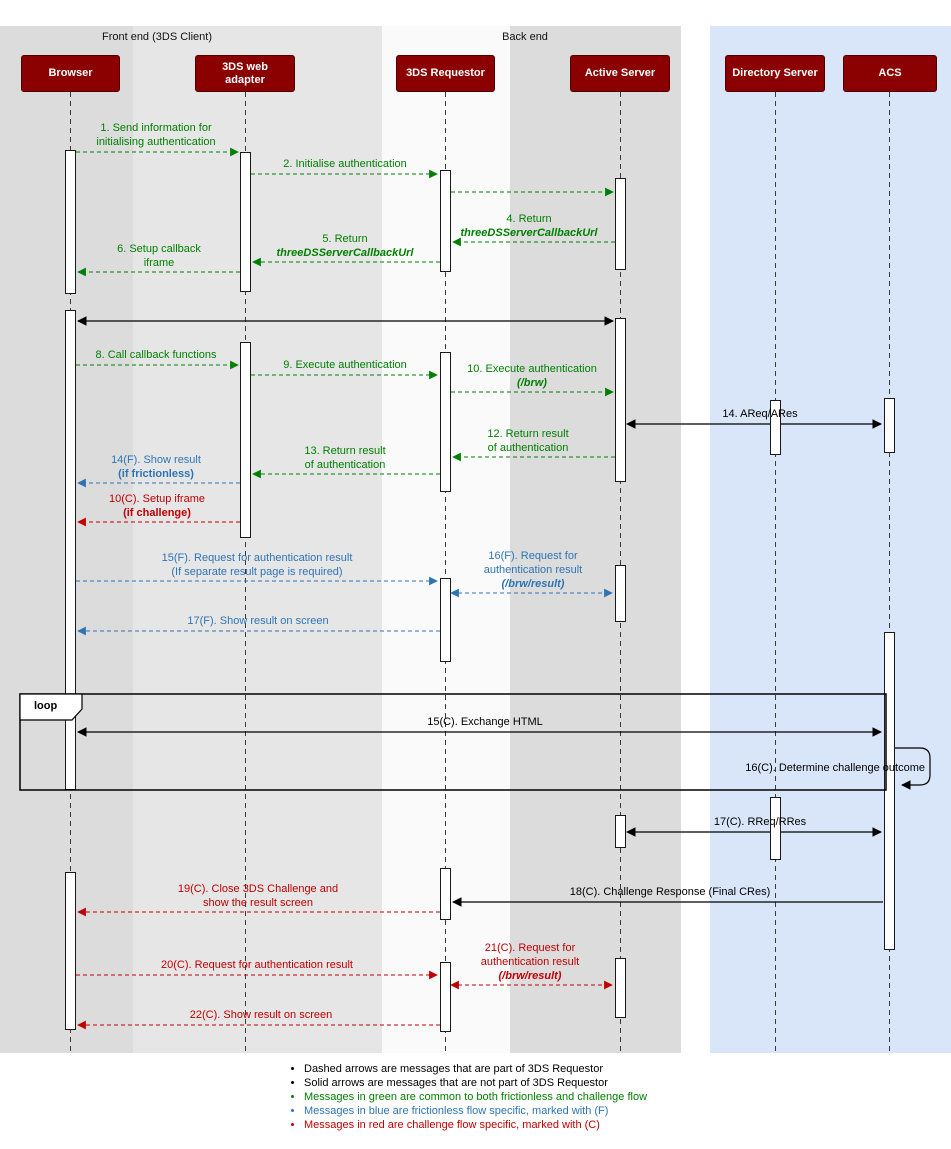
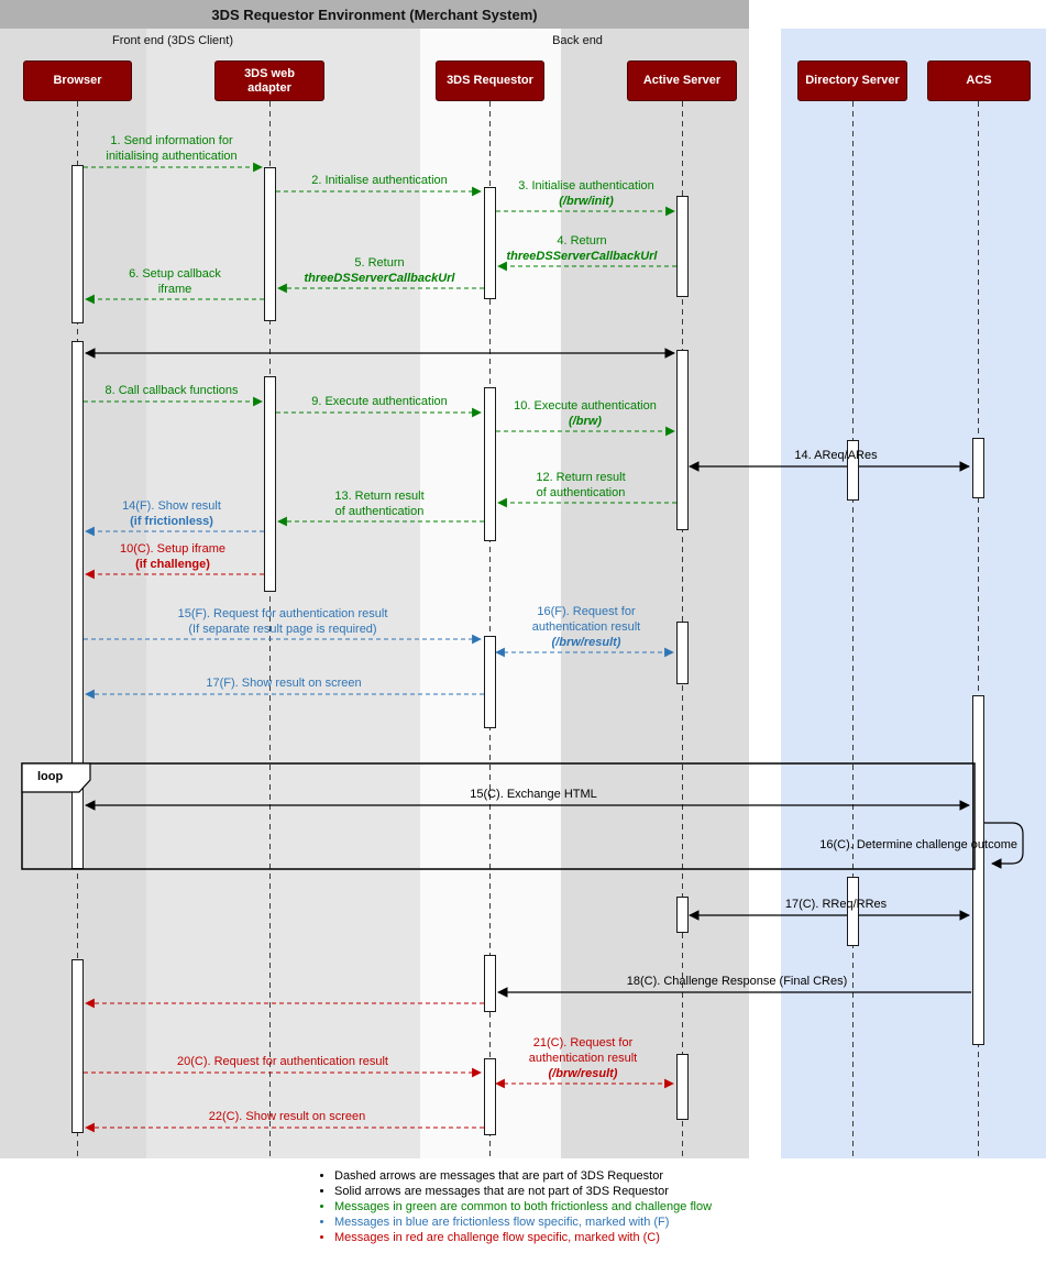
+ 3DS Requestor Environment (Merchant System)
  Front end (3DS Client)
  Back end
  Browser
  3DS web
  adapter
  3DS Requestor
  Active Server
  Directory Server
  ACS
  loop
  1. Send information for
  initialising authentication
  2. Initialise authentication
+ 3. Initialise authentication
+ (/brw/init)
  4. Return
  threeDSServerCallbackUrl
  5. Return
  threeDSServerCallbackUrl
  6. Setup callback
  iframe
  8. Call callback functions
  9. Execute authentication
  10. Execute authentication
  (/brw)
  14. AReq/ARes
  12. Return result
  of authentication
  13. Return result
  of authentication
  14(F). Show result
  (if frictionless)
  10(C). Setup iframe
  (if challenge)
  15(F). Request for authentication result
  (If separate result page is required)
  16(F). Request for
  authentication result
  (/brw/result)
  17(F). Show result on screen
  15(C). Exchange HTML
  16(C). Determine challenge outcome
  17(C). RReq/RRes
  18(C). Challenge Response (Final CRes)
- 19(C). Close 3DS Challenge and
- show the result screen
  20(C). Request for authentication result
  21(C). Request for
  authentication result
  (/brw/result)
  22(C). Show result on screen
  Dashed arrows are messages that are part of 3DS Requestor
  Solid arrows are messages that are not part of 3DS Requestor
  Messages in green are common to both frictionless and challenge flow
  Messages in blue are frictionless flow specific, marked with (F)
  Messages in red are challenge flow specific, marked with (C)
